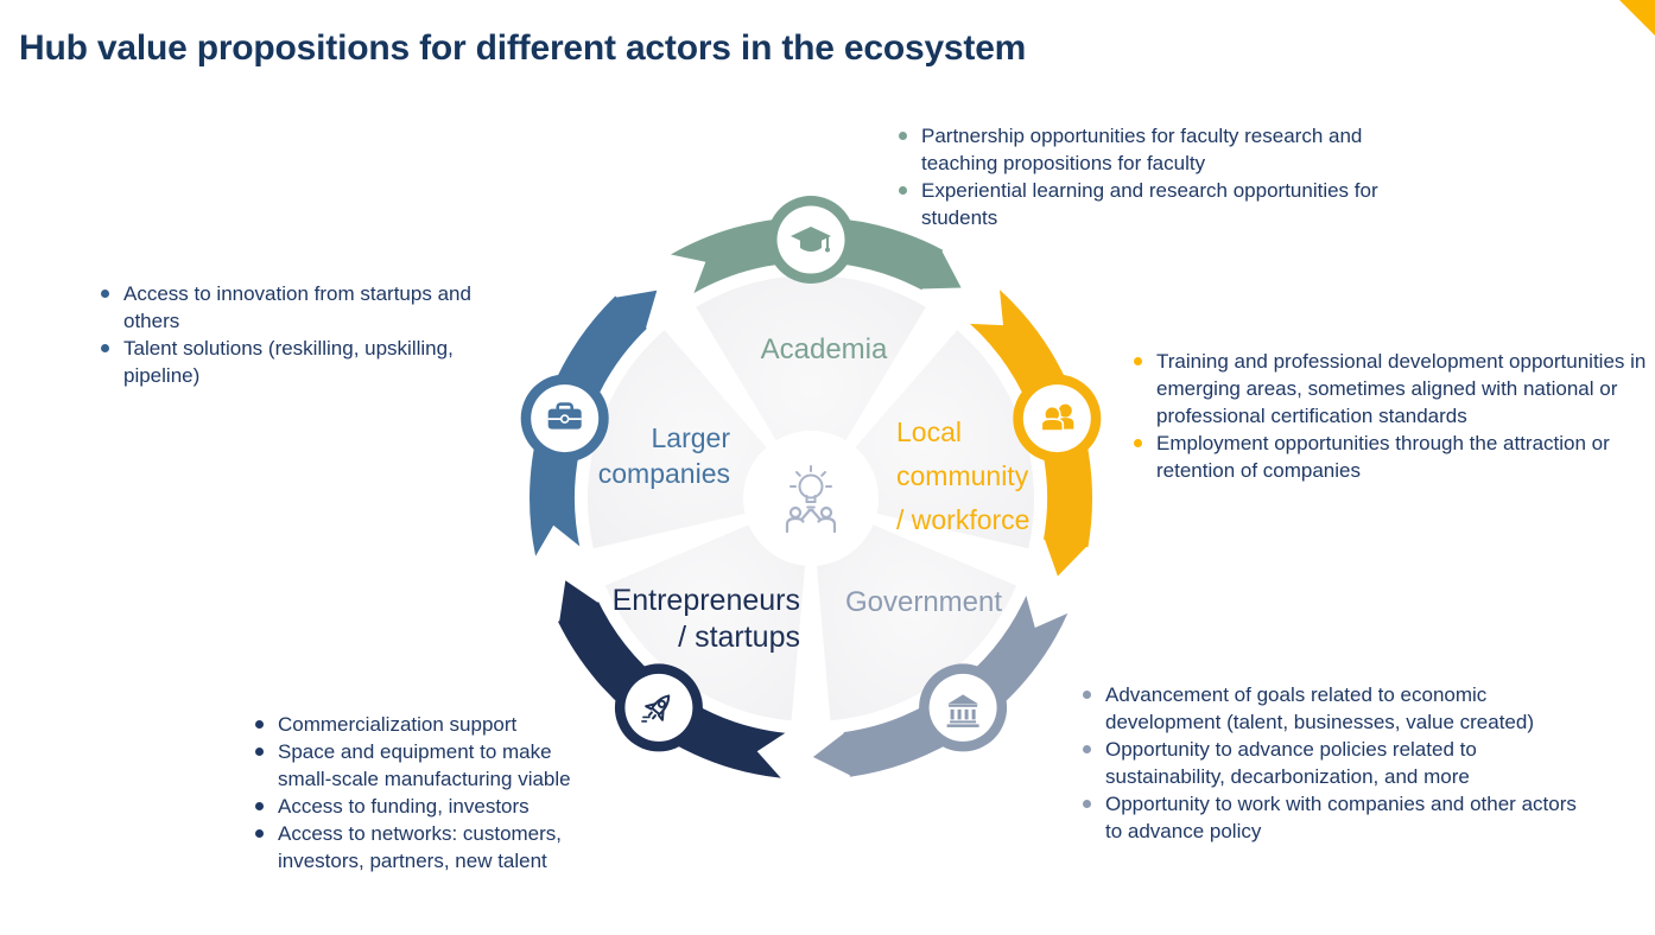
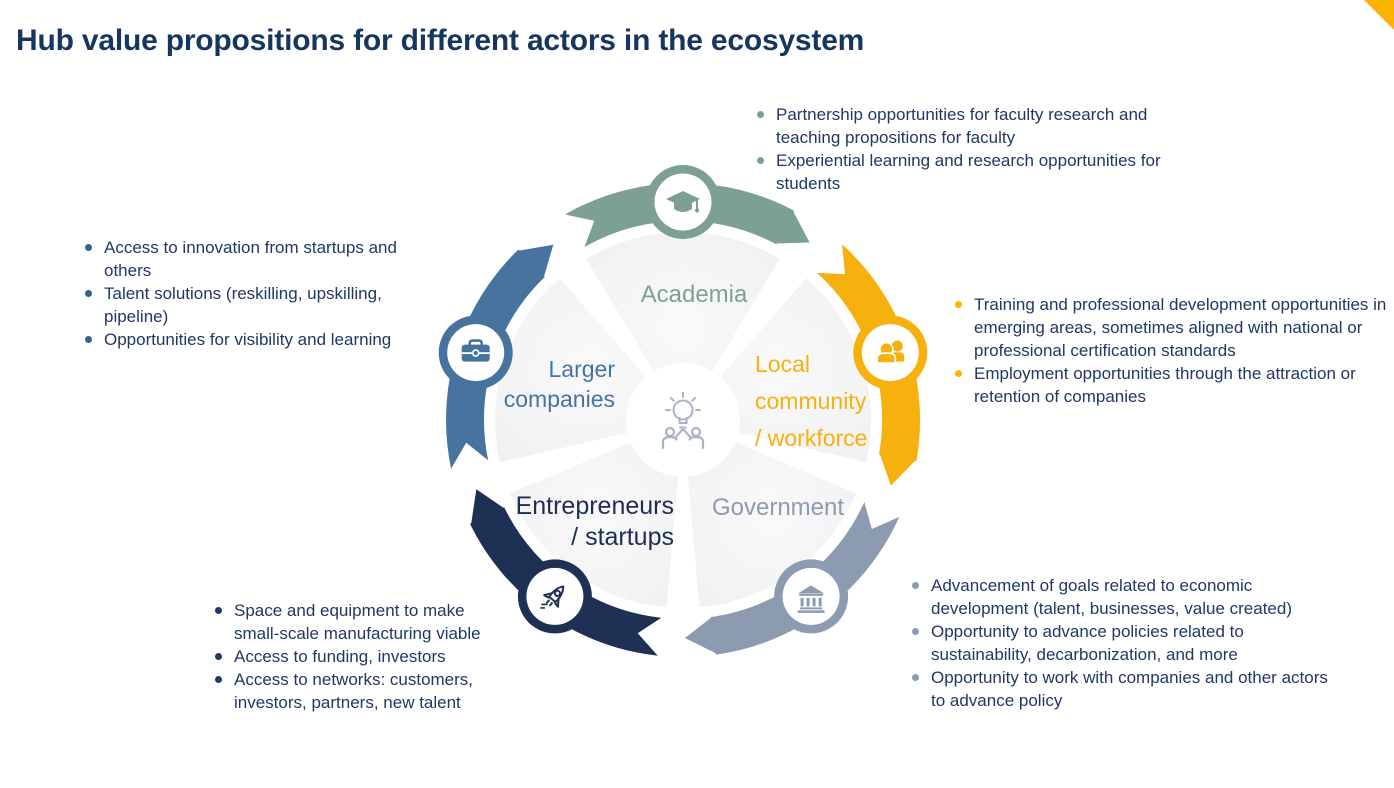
  Hub value propositions for different actors in the ecosystem
  Partnership opportunities for faculty research and teaching propositions for faculty
  Experiential learning and research opportunities for students
  Access to innovation from startups and others
  Talent solutions (reskilling, upskilling, pipeline)
+ Opportunities for visibility and learning
  Training and professional development opportunities in emerging areas, sometimes aligned with national or professional certification standards
  Employment opportunities through the attraction or retention of companies
  Advancement of goals related to economic development (talent, businesses, value created)
  Opportunity to advance policies related to sustainability, decarbonization, and more
  Opportunity to work with companies and other actors to advance policy
- Commercialization support
  Space and equipment to make small-scale manufacturing viable
  Access to funding, investors
  Access to networks: customers, investors, partners, new talent
  Academia
  Larger
  companies
  Local
  community
  / workforce
  Government
  Entrepreneurs
  / startups
